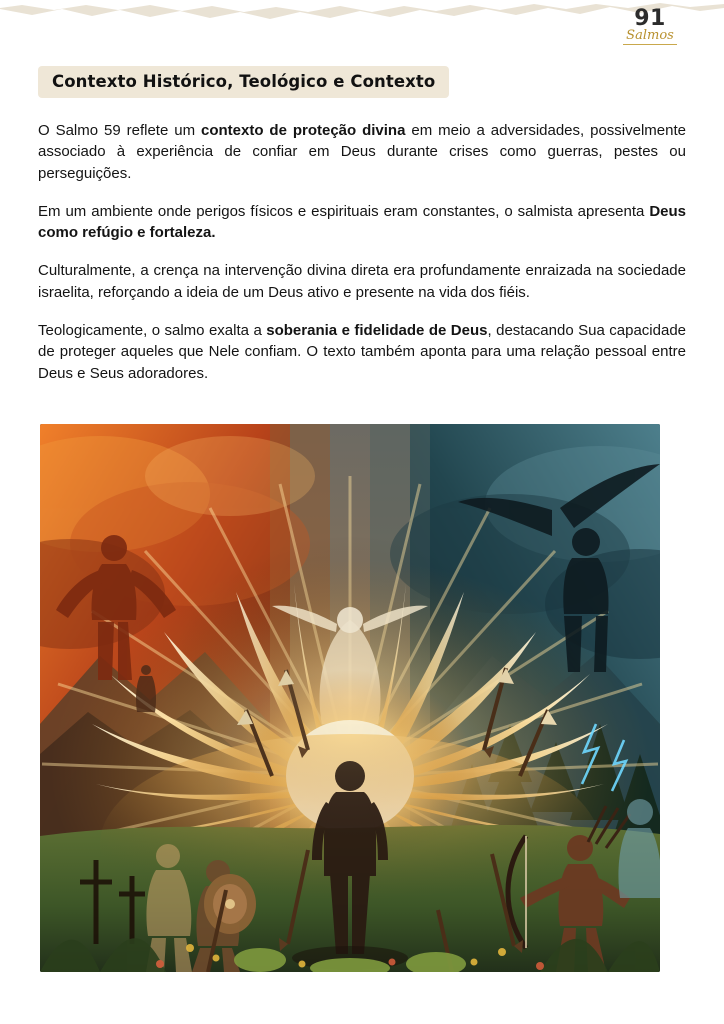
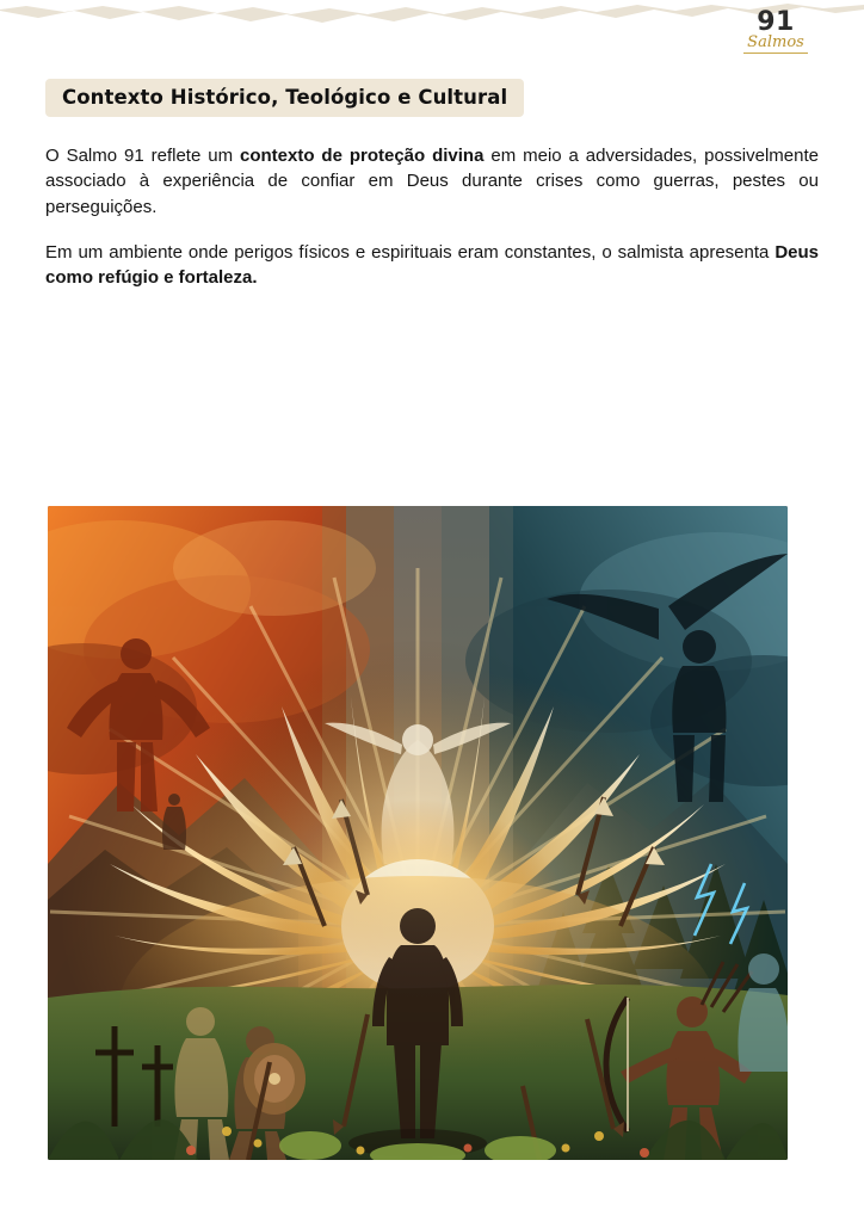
  91
  Salmos
- Contexto Histórico, Teológico e Contexto
+ Contexto Histórico, Teológico e Cultural
- O Salmo 59 reflete um contexto de proteção divina em meio a adversidades, possivelmente associado à experiência de confiar em Deus durante crises como guerras, pestes ou perseguições.
+ O Salmo 91 reflete um contexto de proteção divina em meio a adversidades, possivelmente associado à experiência de confiar em Deus durante crises como guerras, pestes ou perseguições.
  Em um ambiente onde perigos físicos e espirituais eram constantes, o salmista apresenta Deus como refúgio e fortaleza.
- Culturalmente, a crença na intervenção divina direta era profundamente enraizada na sociedade israelita, reforçando a ideia de um Deus ativo e presente na vida dos fiéis.
- Teologicamente, o salmo exalta a soberania e fidelidade de Deus, destacando Sua capacidade de proteger aqueles que Nele confiam. O texto também aponta para uma relação pessoal entre Deus e Seus adoradores.
